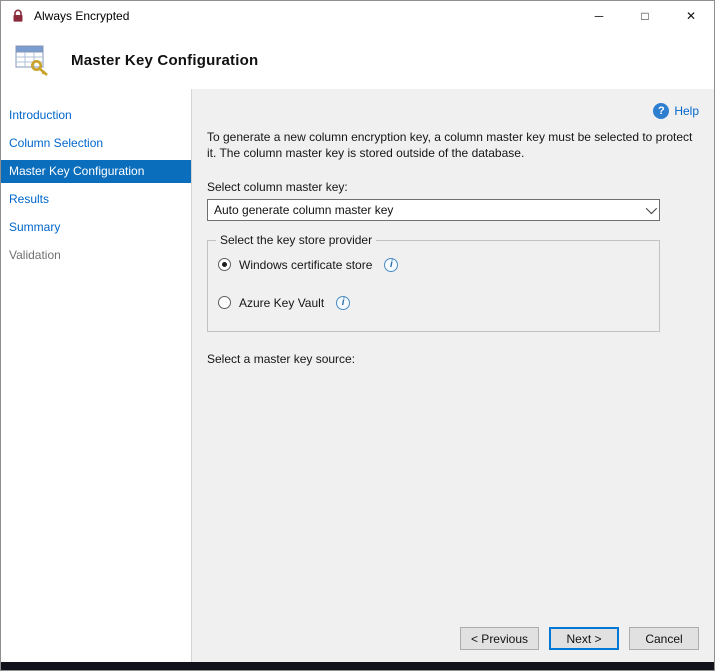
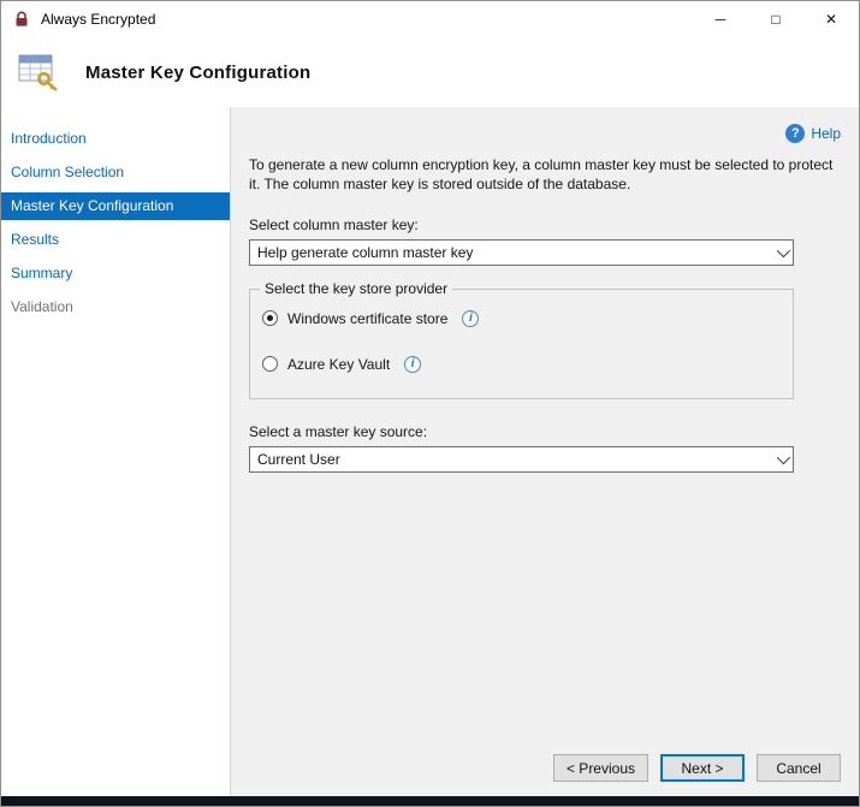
  Always Encrypted
  ─
  □
  ✕
  Master Key Configuration
  Introduction
  Column Selection
  Master Key Configuration
  Results
  Summary
  Validation
  ?
  Help
  To generate a new column encryption key, a column master key must be selected to protect it. The column master key is stored outside of the database.
  Select column master key:
- Auto generate column master key
+ Help generate column master key
  Select the key store provider
  Windows certificate store
  i
  Azure Key Vault
  i
  Select a master key source:
+ Current User
  < Previous
  Next >
  Cancel
